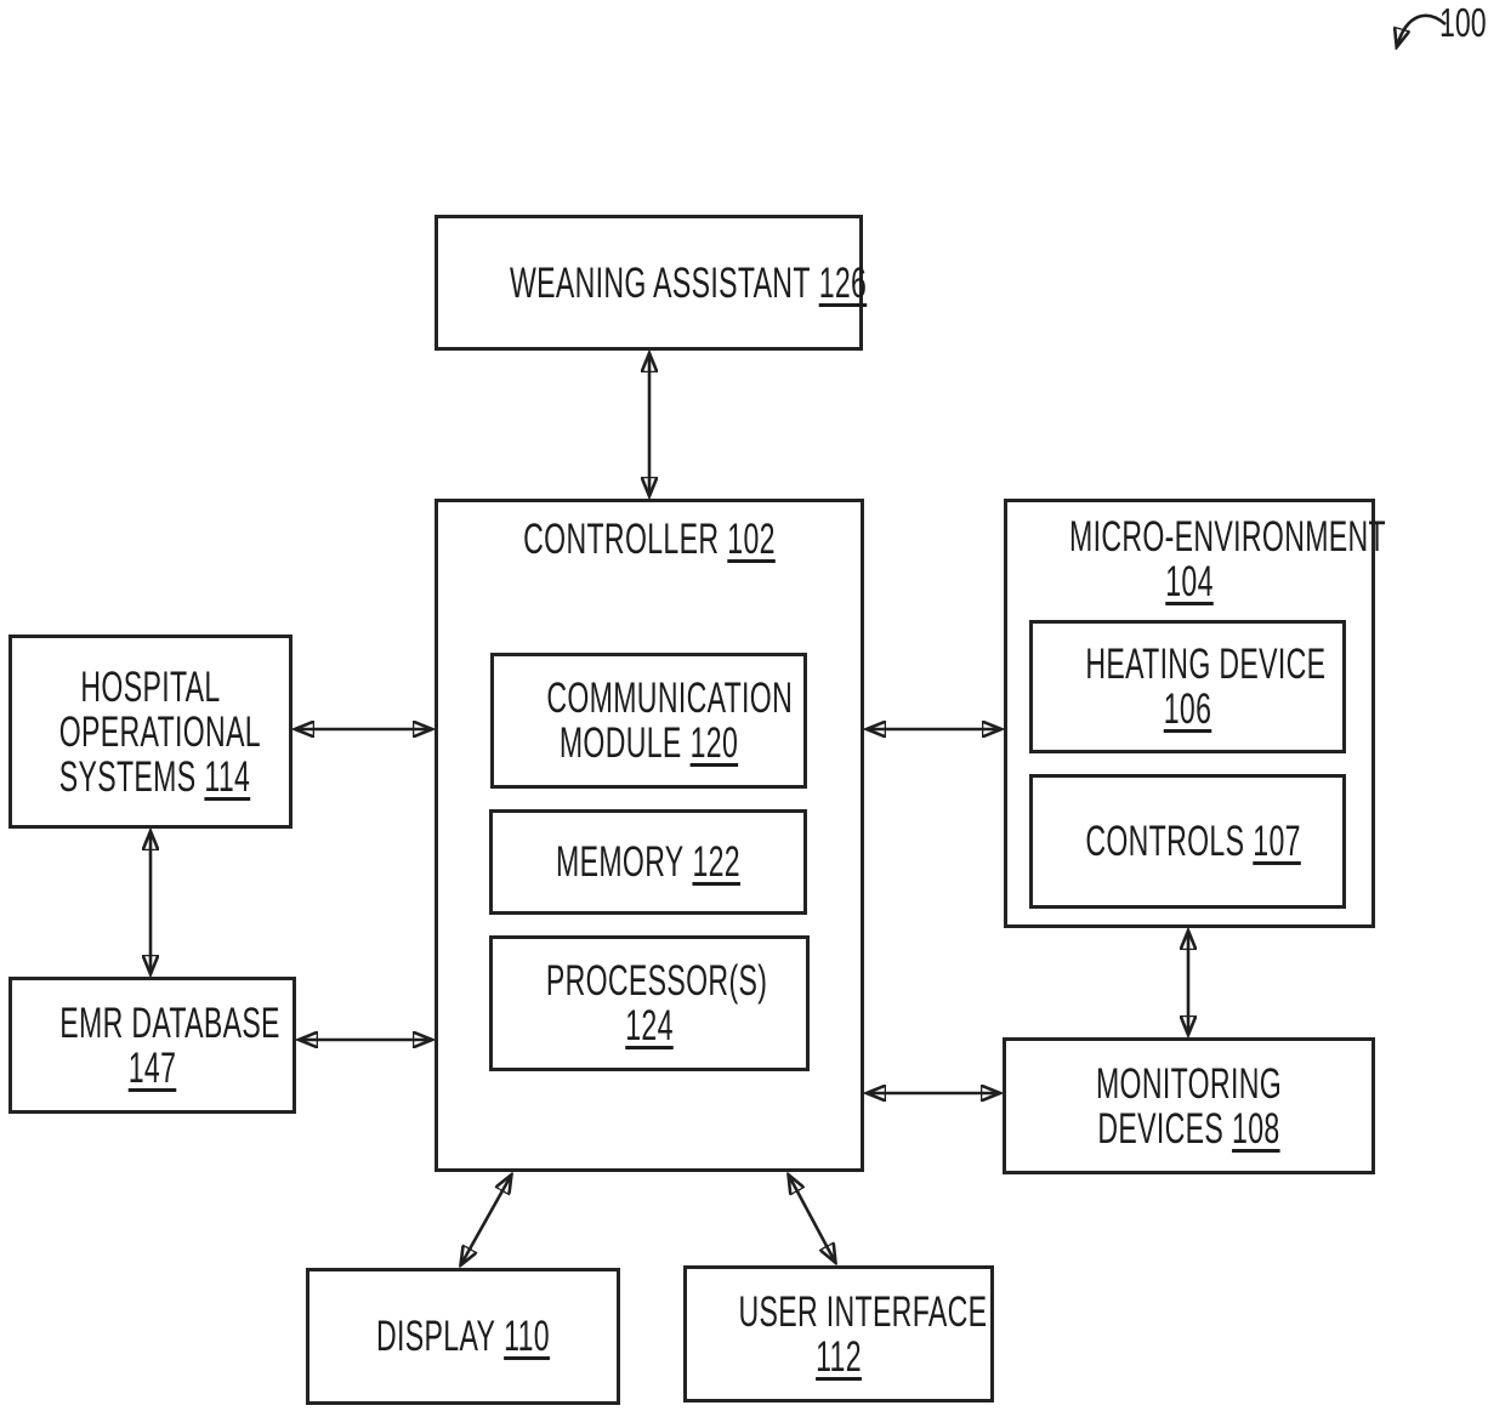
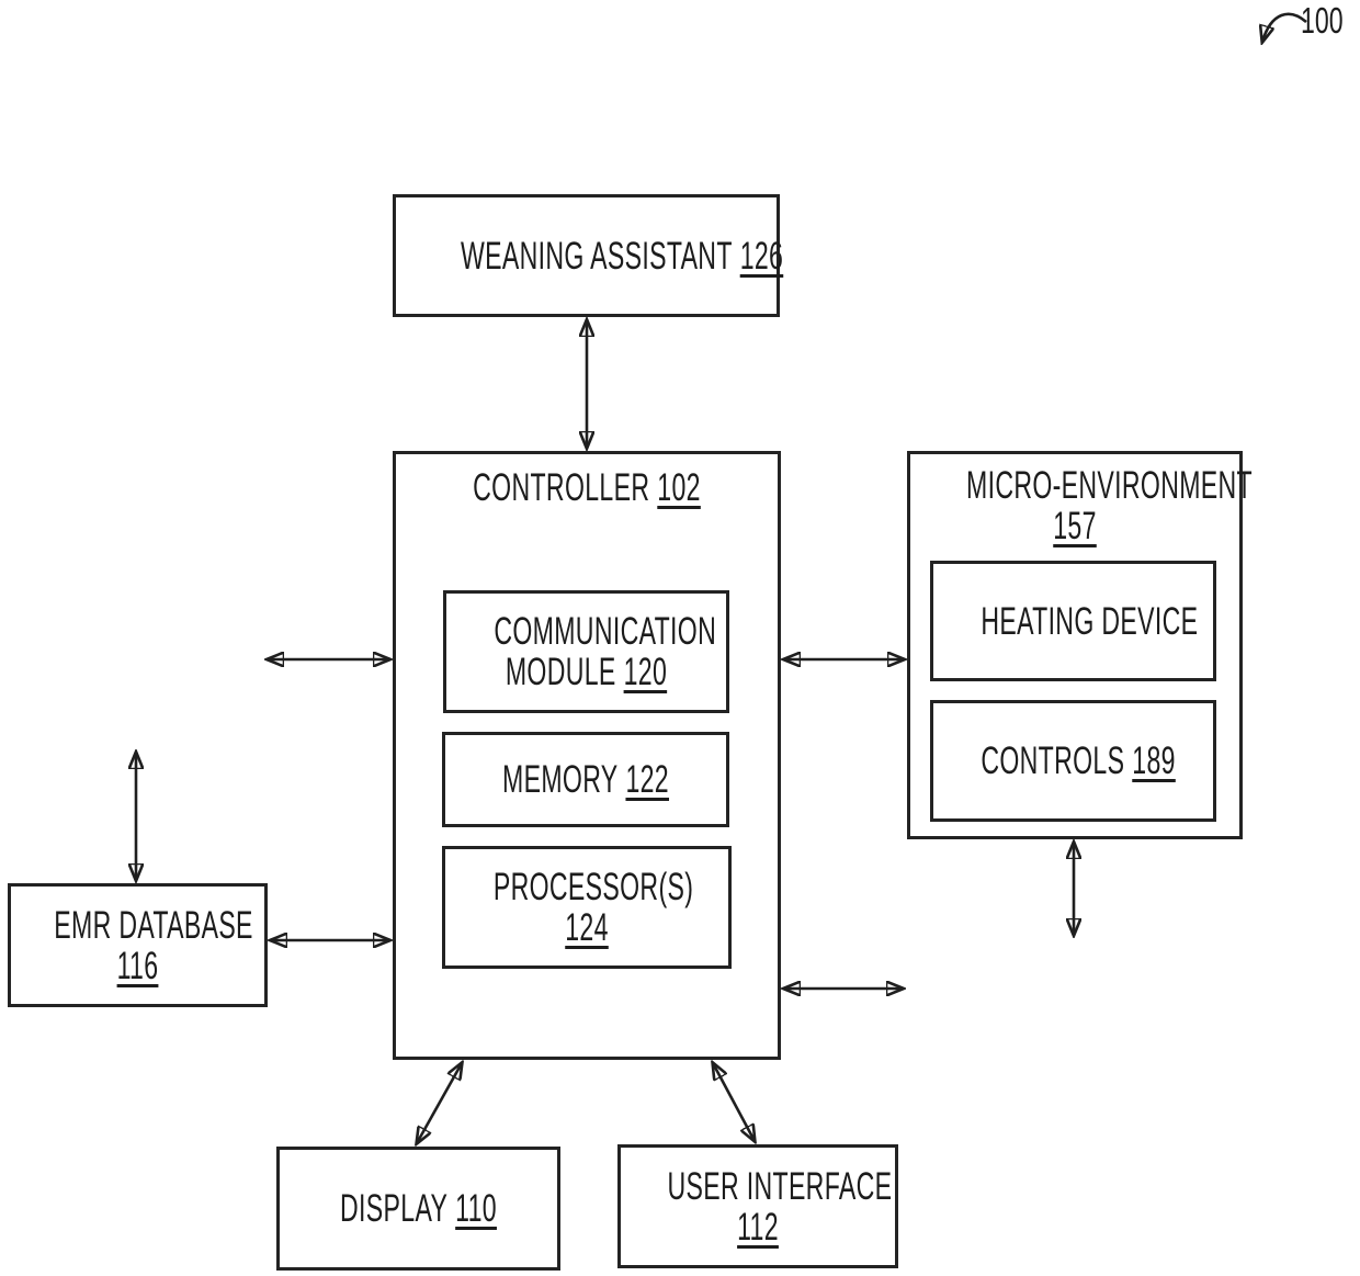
  100
  WEANING ASSISTANT 126
  CONTROLLER 102
  COMMUNICATION
  MODULE 120
  MEMORY 122
  PROCESSOR(S)
  124
  MICRO-ENVIRONMENT
- 104
+ 157
  HEATING DEVICE
- 106
- CONTROLS 107
+ CONTROLS 189
- HOSPITAL
- OPERATIONAL
- SYSTEMS 114
  EMR DATABASE
- 147
+ 116
- MONITORING
- DEVICES 108
  DISPLAY 110
  USER INTERFACE
  112
